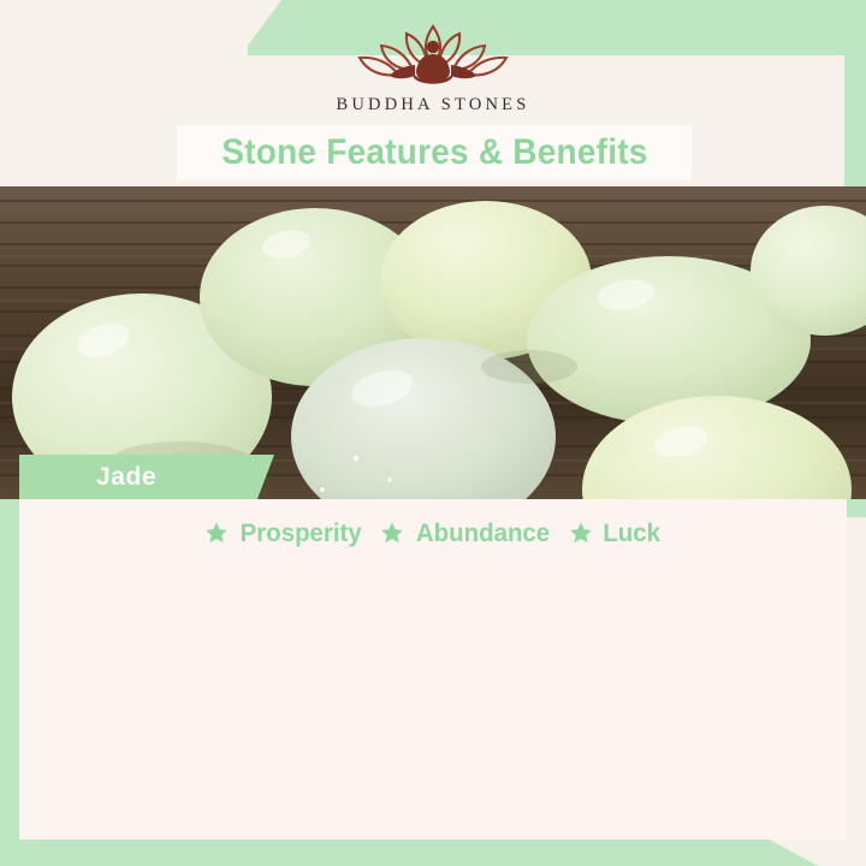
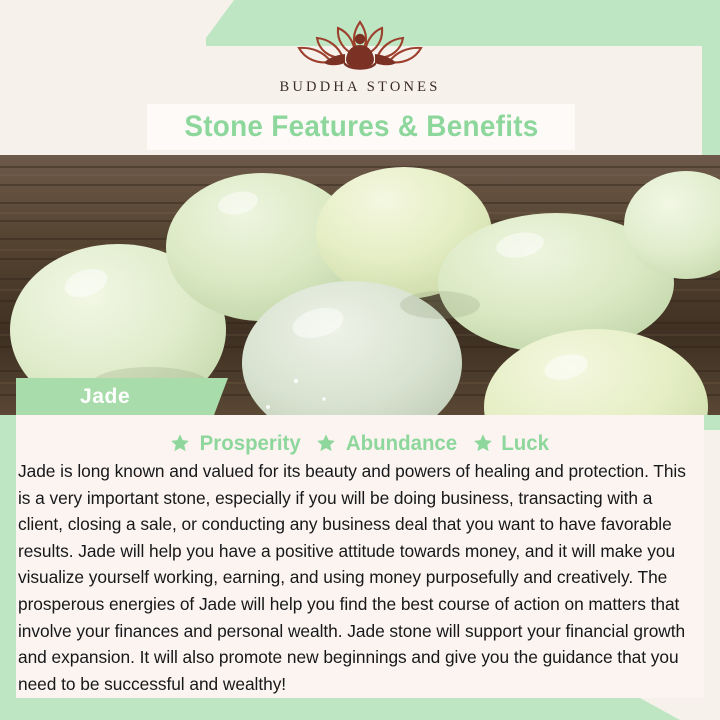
  BUDDHA STONES
  Stone Features & Benefits
  Jade
  Prosperity
  Abundance
  Luck
+ Jade is long known and valued for its beauty and powers of healing and protection. This is a very important stone, especially if you will be doing business, transacting with a client, closing a sale, or conducting any business deal that you want to have favorable results. Jade will help you have a positive attitude towards money, and it will make you visualize yourself working, earning, and using money purposefully and creatively. The prosperous energies of Jade will help you find the best course of action on matters that involve your finances and personal wealth. Jade stone will support your financial growth and expansion. It will also promote new beginnings and give you the guidance that you need to be successful and wealthy!
